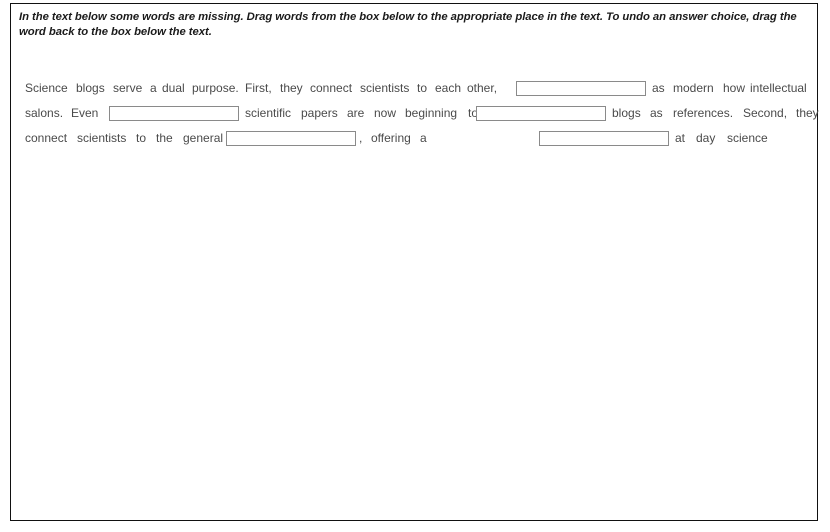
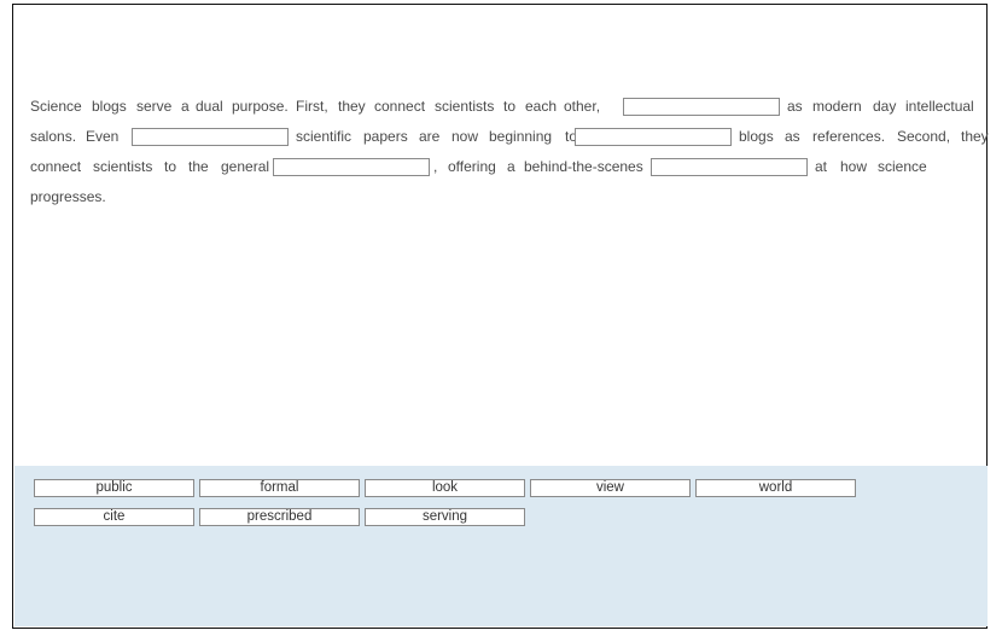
- In the text below some words are missing. Drag words from the box below to the appropriate place in the text. To undo an answer choice, drag the word back to the box below the text.
  Science
  blogs
  serve
  a
  dual
  purpose.
  First,
  they
  connect
  scientists
  to
  each
  other,
  as
  modern
- how
+ day
  intellectual
  salons.
  Even
  scientific
  papers
  are
  now
  beginning
  to
  blogs
  as
  references.
  Second,
  they
  connect
  scientists
  to
  the
  general
  ,
  offering
  a
+ behind-the-scenes
  at
- day
+ how
  science
+ progresses.
+ public
+ formal
+ look
+ view
+ world
+ cite
+ prescribed
+ serving
